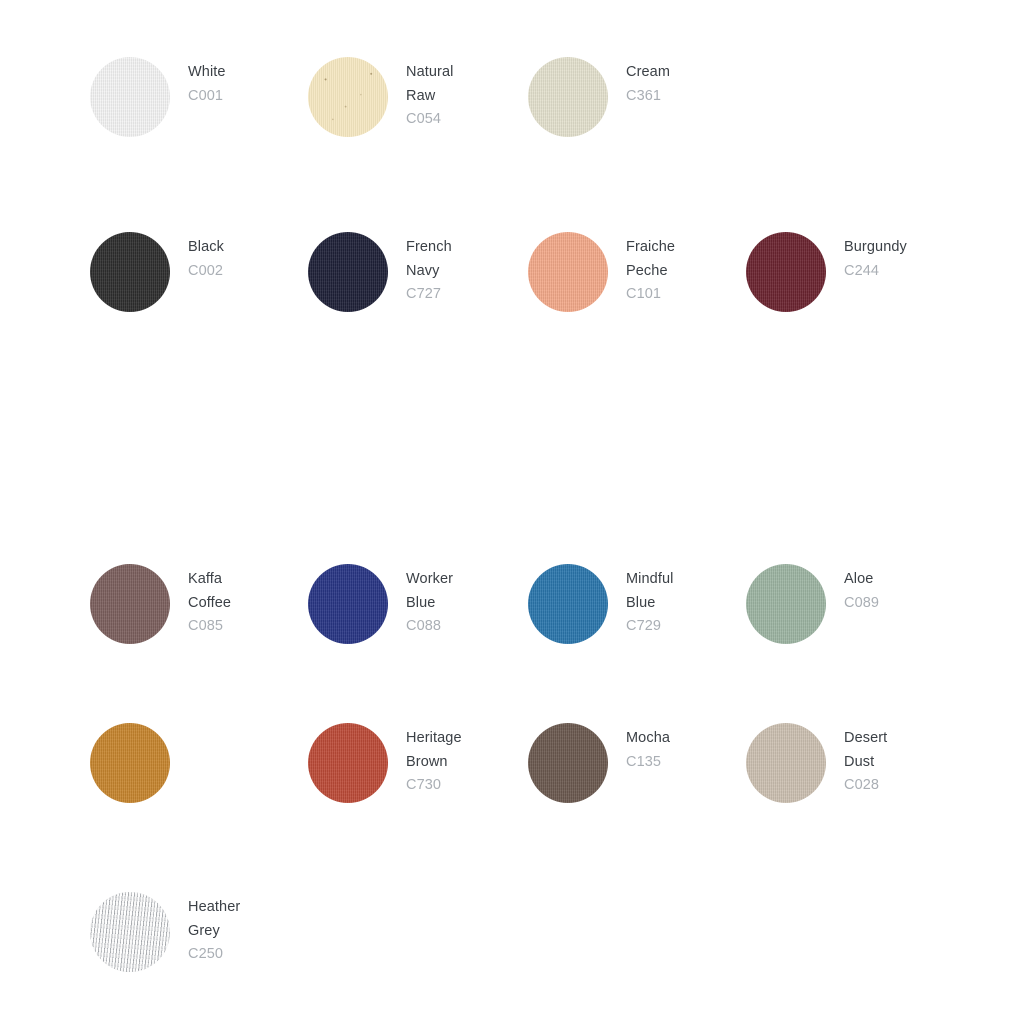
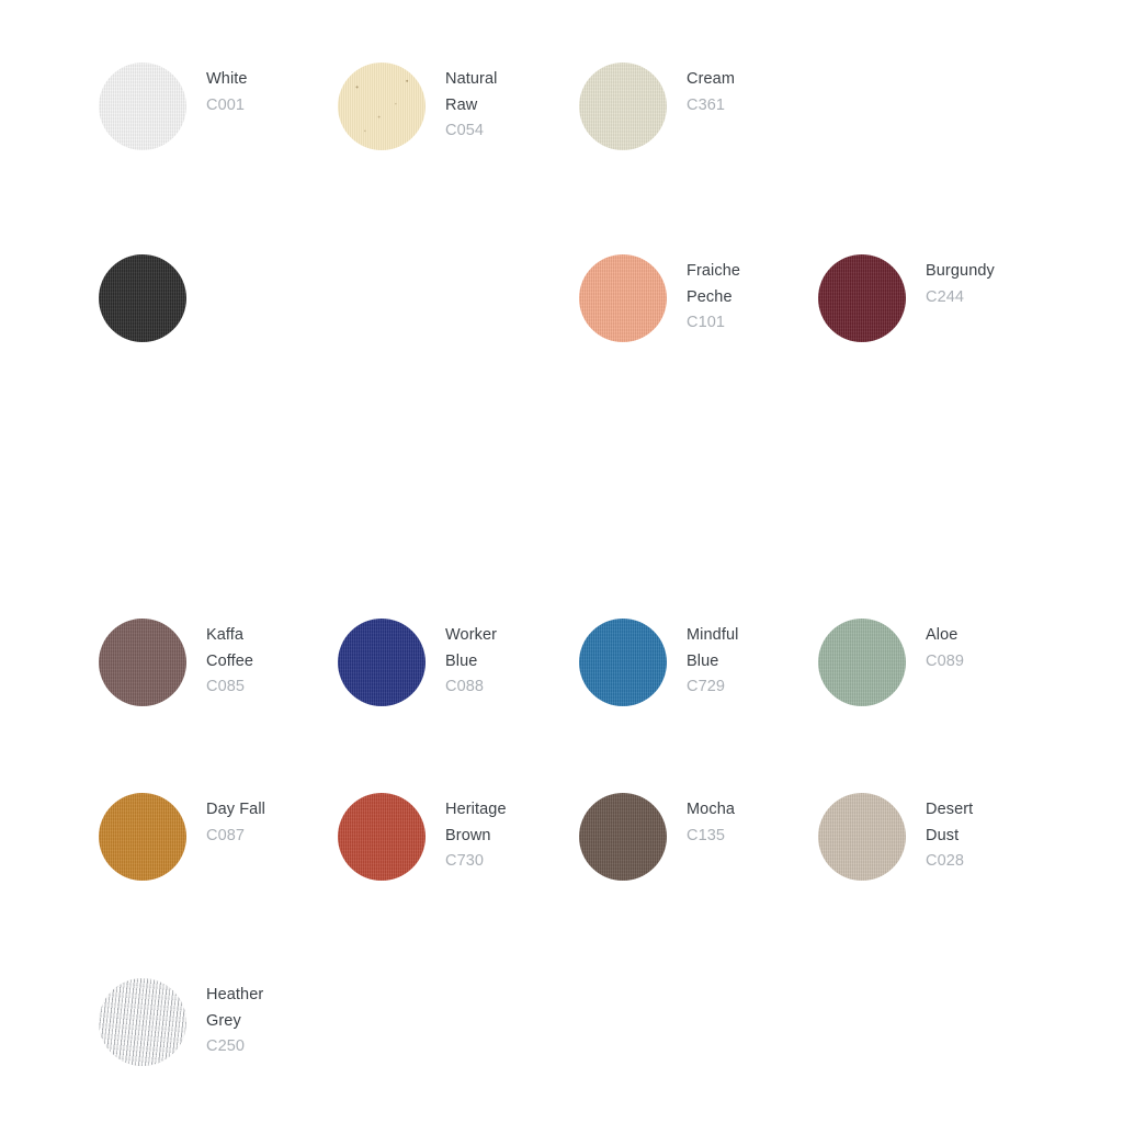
  White
  C001
  Natural
  Raw
  C054
  Cream
  C361
- Black
- C002
- French
- Navy
- C727
  Fraiche
  Peche
  C101
  Burgundy
  C244
  Kaffa
  Coffee
  C085
  Worker
  Blue
  C088
  Mindful
  Blue
  C729
  Aloe
  C089
+ Day Fall
+ C087
  Heritage
  Brown
  C730
  Mocha
  C135
  Desert
  Dust
  C028
  Heather
  Grey
  C250
